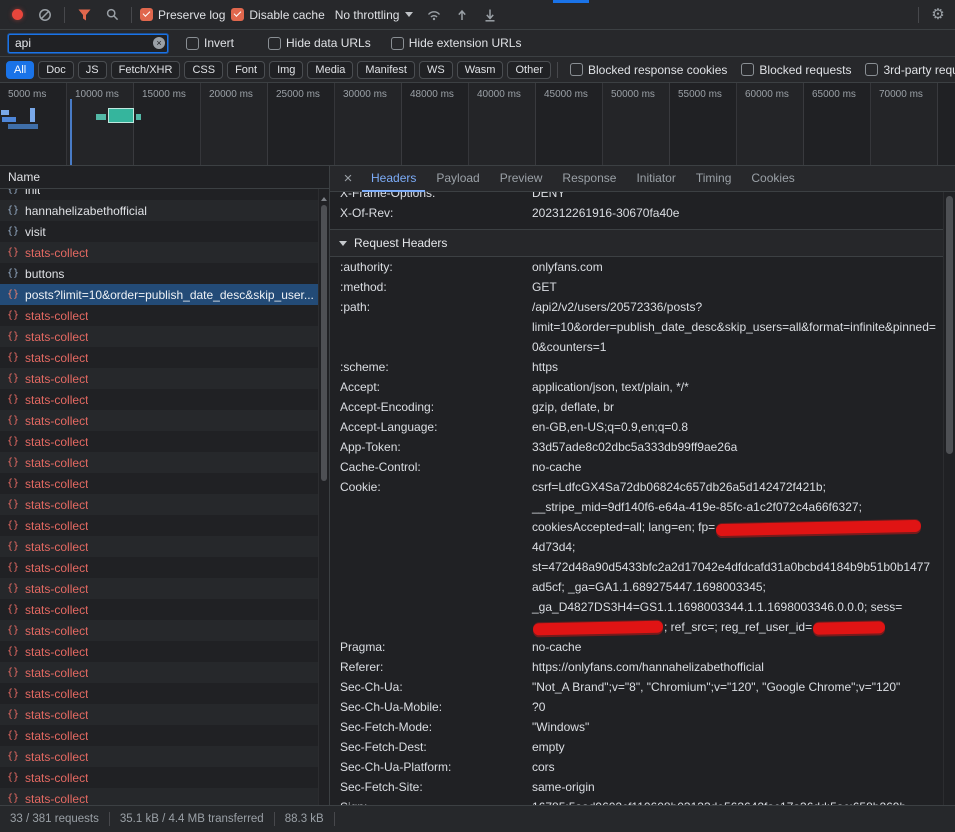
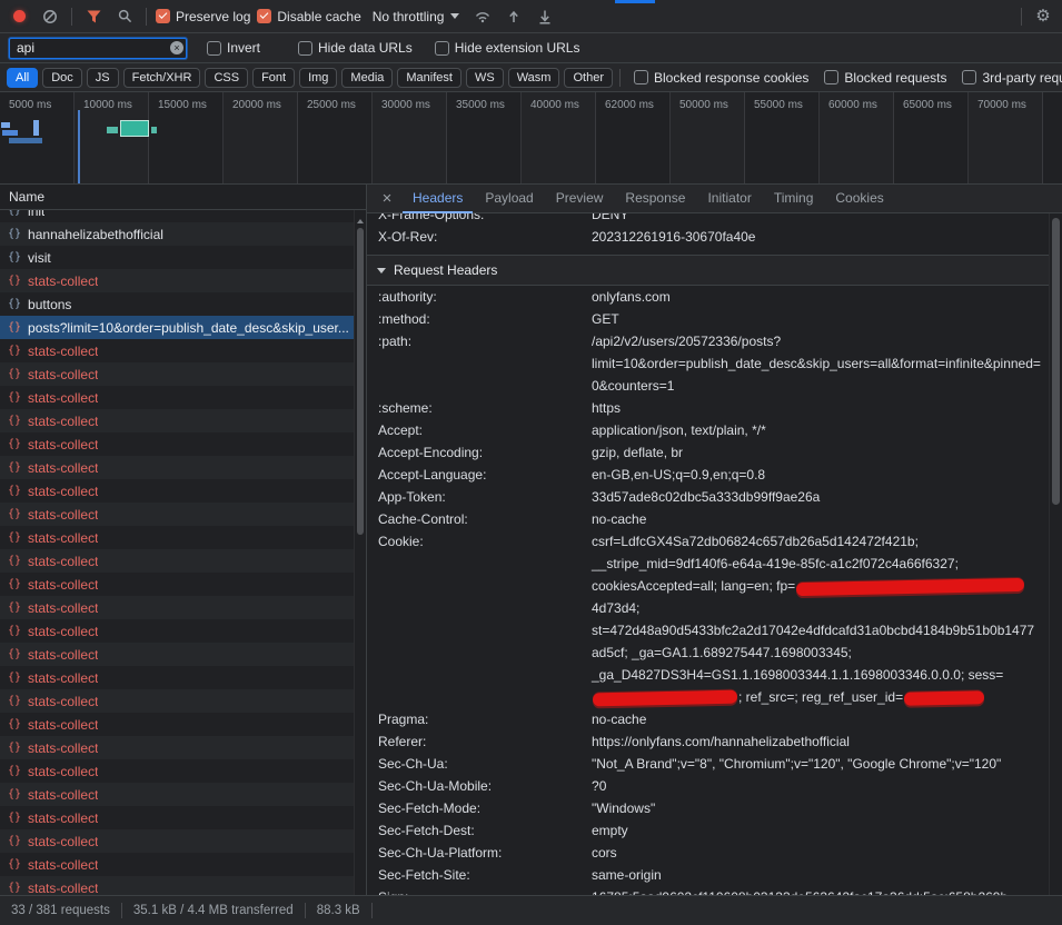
  Preserve log
  Disable cache
  No throttling
  ⚙
  api
  ×
  Invert
  Hide data URLs
  Hide extension URLs
  All
  Doc
  JS
  Fetch/XHR
  CSS
  Font
  Img
  Media
  Manifest
  WS
  Wasm
  Other
  Blocked response cookies
  Blocked requests
  3rd-party req
  5000 ms
  10000 ms
  15000 ms
  20000 ms
  25000 ms
  30000 ms
- 48000 ms
+ 35000 ms
  40000 ms
- 45000 ms
+ 62000 ms
  50000 ms
  55000 ms
  60000 ms
  65000 ms
  70000 ms
  Name
  {}
  init
  {}
  hannahelizabethofficial
  {}
  visit
  {}
  stats-collect
  {}
  buttons
  {}
  posts?limit=10&order=publish_date_desc&skip_user...
  {}
  stats-collect
  {}
  stats-collect
  {}
  stats-collect
  {}
  stats-collect
  {}
  stats-collect
  {}
  stats-collect
  {}
  stats-collect
  {}
  stats-collect
  {}
  stats-collect
  {}
  stats-collect
  {}
  stats-collect
  {}
  stats-collect
  {}
  stats-collect
  {}
  stats-collect
  {}
  stats-collect
  {}
  stats-collect
  {}
  stats-collect
  {}
  stats-collect
  {}
  stats-collect
  {}
  stats-collect
  {}
  stats-collect
  {}
  stats-collect
  {}
  stats-collect
  {}
  stats-collect
  ×
  Headers
  Payload
  Preview
  Response
  Initiator
  Timing
  Cookies
  X-Frame-Options:
  DENY
  X-Of-Rev:
  202312261916-30670fa40e
  Request Headers
  :authority:
  onlyfans.com
  :method:
  GET
  :path:
  /api2/v2/users/20572336/posts?limit=10&order=publish_date_desc&skip_users=all&format=infinite&pinned=0&counters=1
  :scheme:
  https
  Accept:
  application/json, text/plain, */*
  Accept-Encoding:
  gzip, deflate, br
  Accept-Language:
  en-GB,en-US;q=0.9,en;q=0.8
  App-Token:
  33d57ade8c02dbc5a333db99ff9ae26a
  Cache-Control:
  no-cache
  Cookie:
  csrf=LdfcGX4Sa72db06824c657db26a5d142472f421b; __stripe_mid=9df140f6-e64a-419e-85fc-a1c2f072c4a66f6327; cookiesAccepted=all; lang=en; fp=4d73d4; st=472d48a90d5433bfc2a2d17042e4dfdcafd31a0bcbd4184b9b51b0b1477ad5cf; _ga=GA1.1.689275447.1698003345; _ga_D4827DS3H4=GS1.1.1698003344.1.1.1698003346.0.0.0; sess=; ref_src=; reg_ref_user_id=
  Pragma:
  no-cache
  Referer:
  https://onlyfans.com/hannahelizabethofficial
  Sec-Ch-Ua:
  "Not_A Brand";v="8", "Chromium";v="120", "Google Chrome";v="120"
  Sec-Ch-Ua-Mobile:
  ?0
  Sec-Fetch-Mode:
  "Windows"
  Sec-Fetch-Dest:
  empty
  Sec-Ch-Ua-Platform:
  cors
  Sec-Fetch-Site:
  same-origin
  33 / 381 requests
  35.1 kB / 4.4 MB transferred
  88.3 kB
